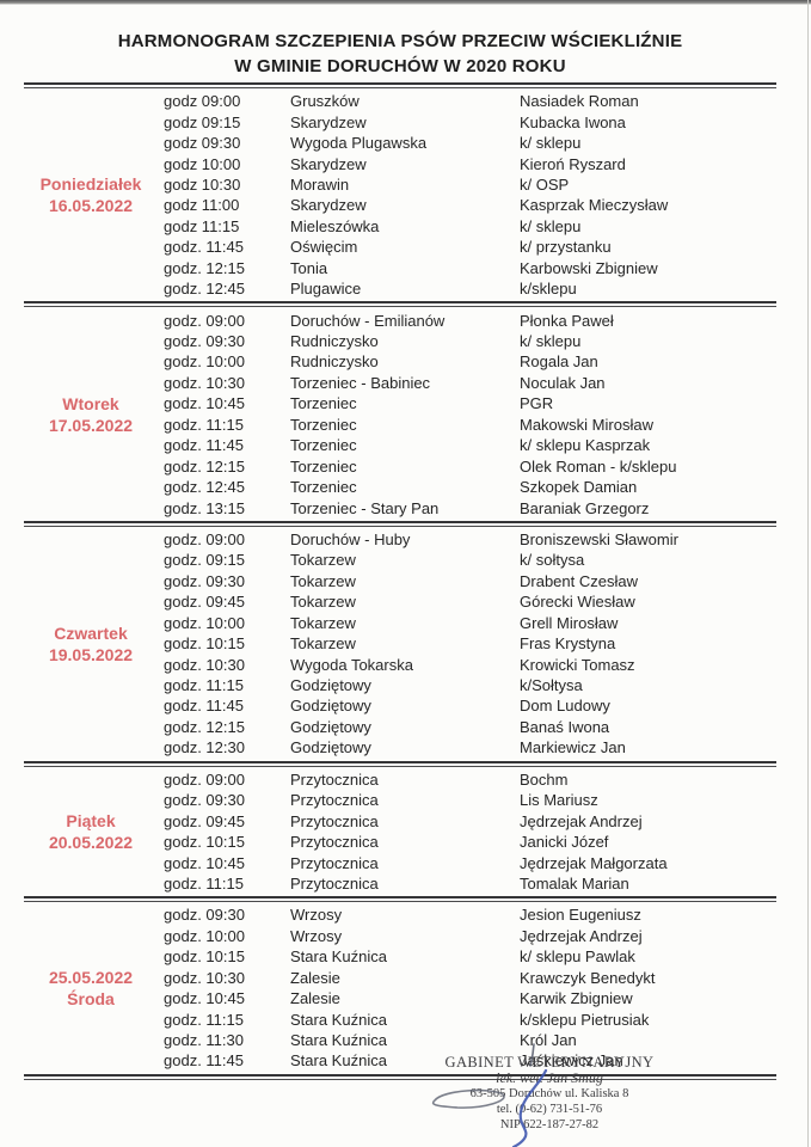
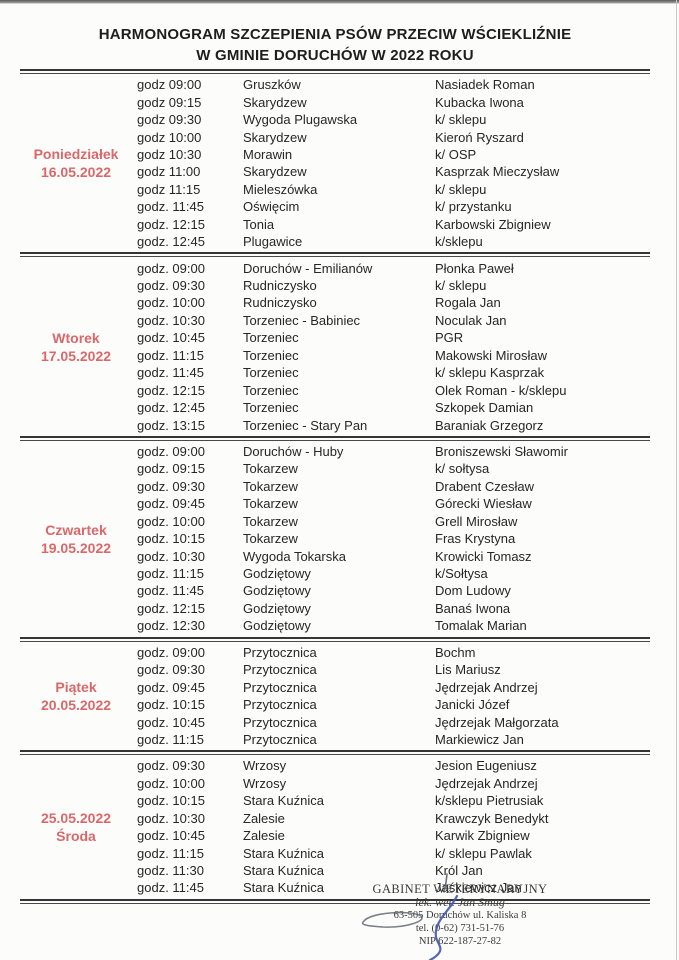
  HARMONOGRAM SZCZEPIENIA PSÓW PRZECIW WŚCIEKLIŹNIE
- W GMINIE DORUCHÓW W 2020 ROKU
+ W GMINIE DORUCHÓW W 2022 ROKU
  Poniedziałek
  16.05.2022
  godz 09:00
  Gruszków
  Nasiadek Roman
  godz 09:15
  Skarydzew
  Kubacka Iwona
  godz 09:30
  Wygoda Plugawska
  k/ sklepu
  godz 10:00
  Skarydzew
  Kieroń Ryszard
  godz 10:30
  Morawin
  k/ OSP
  godz 11:00
  Skarydzew
  Kasprzak Mieczysław
  godz 11:15
  Mieleszówka
  k/ sklepu
  godz. 11:45
  Oświęcim
  k/ przystanku
  godz. 12:15
  Tonia
  Karbowski Zbigniew
  godz. 12:45
  Plugawice
  k/sklepu
  Wtorek
  17.05.2022
  godz. 09:00
  Doruchów - Emilianów
  Płonka Paweł
  godz. 09:30
  Rudniczysko
  k/ sklepu
  godz. 10:00
  Rudniczysko
  Rogala Jan
  godz. 10:30
  Torzeniec - Babiniec
  Noculak Jan
  godz. 10:45
  Torzeniec
  PGR
  godz. 11:15
  Torzeniec
  Makowski Mirosław
  godz. 11:45
  Torzeniec
  k/ sklepu Kasprzak
  godz. 12:15
  Torzeniec
  Olek Roman - k/sklepu
  godz. 12:45
  Torzeniec
  Szkopek Damian
  godz. 13:15
  Torzeniec - Stary Pan
  Baraniak Grzegorz
  Czwartek
  19.05.2022
  godz. 09:00
  Doruchów - Huby
  Broniszewski Sławomir
  godz. 09:15
  Tokarzew
  k/ sołtysa
  godz. 09:30
  Tokarzew
  Drabent Czesław
  godz. 09:45
  Tokarzew
  Górecki Wiesław
  godz. 10:00
  Tokarzew
  Grell Mirosław
  godz. 10:15
  Tokarzew
  Fras Krystyna
  godz. 10:30
  Wygoda Tokarska
  Krowicki Tomasz
  godz. 11:15
  Godziętowy
  k/Sołtysa
  godz. 11:45
  Godziętowy
  Dom Ludowy
  godz. 12:15
  Godziętowy
  Banaś Iwona
  godz. 12:30
  Godziętowy
- Markiewicz Jan
+ Tomalak Marian
  Piątek
  20.05.2022
  godz. 09:00
  Przytocznica
  Bochm
  godz. 09:30
  Przytocznica
  Lis Mariusz
  godz. 09:45
  Przytocznica
  Jędrzejak Andrzej
  godz. 10:15
  Przytocznica
  Janicki Józef
  godz. 10:45
  Przytocznica
  Jędrzejak Małgorzata
  godz. 11:15
  Przytocznica
- Tomalak Marian
+ Markiewicz Jan
  25.05.2022
  Środa
  godz. 09:30
  Wrzosy
  Jesion Eugeniusz
  godz. 10:00
  Wrzosy
  Jędrzejak Andrzej
  godz. 10:15
  Stara Kuźnica
- k/ sklepu Pawlak
+ k/sklepu Pietrusiak
  godz. 10:30
  Zalesie
  Krawczyk Benedykt
  godz. 10:45
  Zalesie
  Karwik Zbigniew
  godz. 11:15
  Stara Kuźnica
- k/sklepu Pietrusiak
+ k/ sklepu Pawlak
  godz. 11:30
  Stara Kuźnica
  Król Jan
  godz. 11:45
  Stara Kuźnica
  Jaśkiewicz Jan
  GABINET WETERYNARYJNY
  lek. wet Jan Smug
  63-505 Doruchów ul. Kaliska 8
  tel. (-62) 731-51-76
  NIP 622-187-27-82
